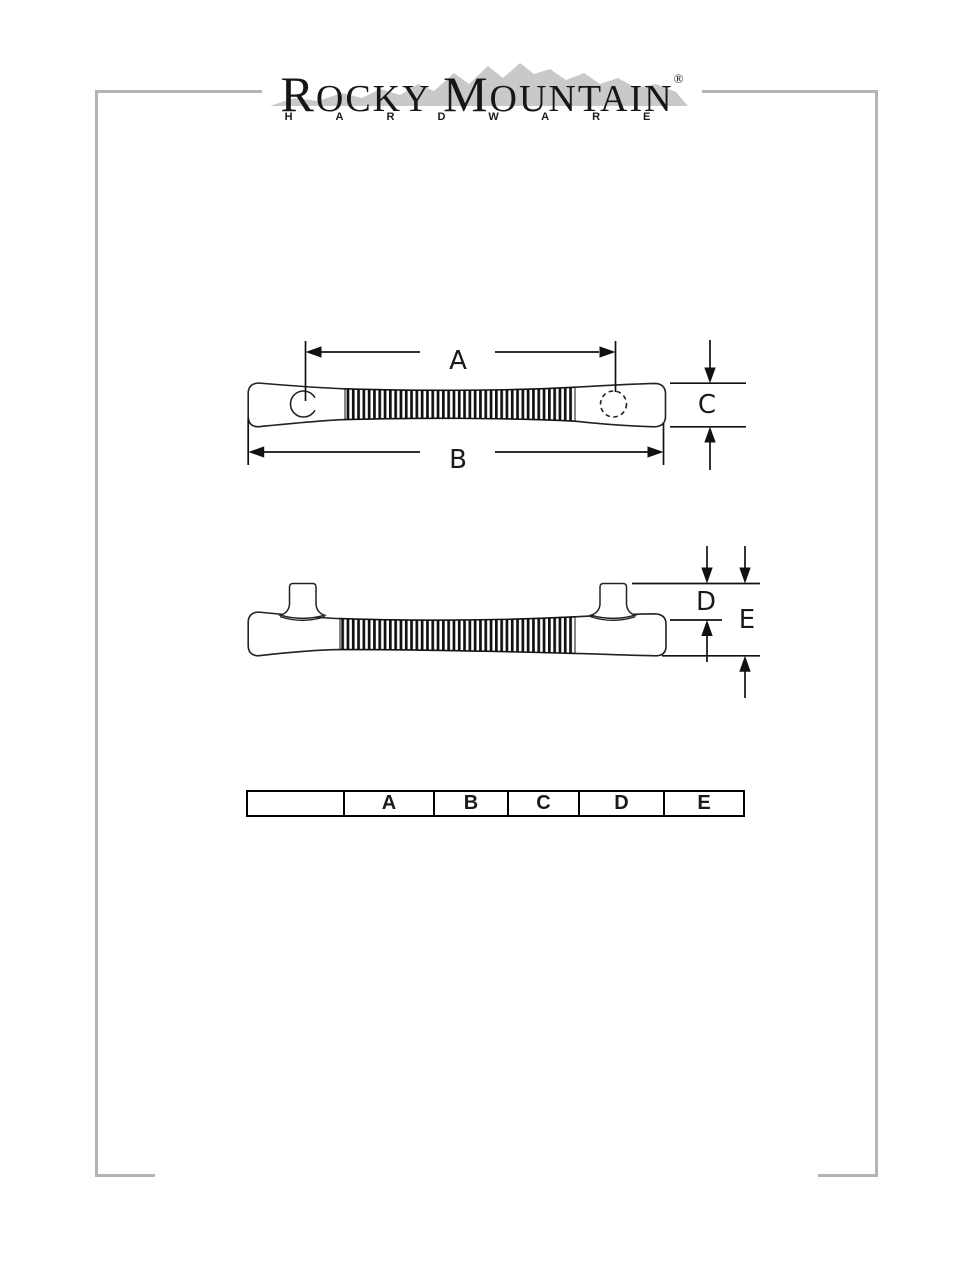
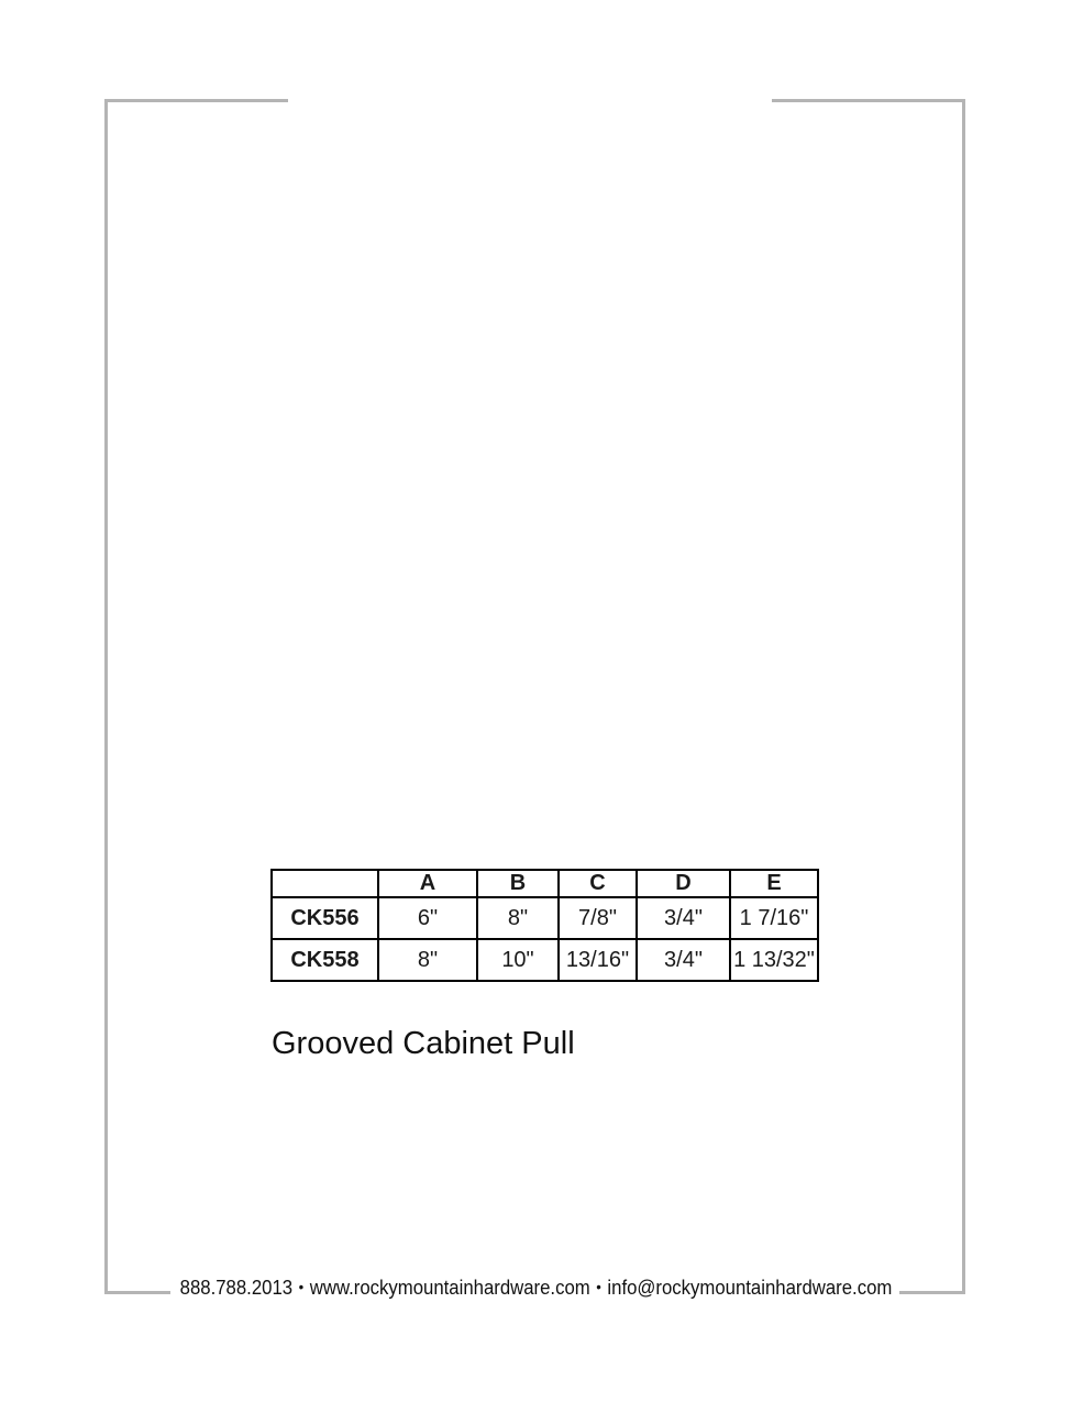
- ROCKY MOUNTAIN®
- HARDWARE
- A
- B
- C
- D
- E
  	A	B	C	D	E
+ CK556	6"	8"	7/8"	3/4"	1 7/16"
+ CK558	8"	10"	13/16"	3/4"	1 13/32"
+ Grooved Cabinet Pull
+ 888.788.2013 • www.rockymountainhardware.com • info@rockymountainhardware.com
